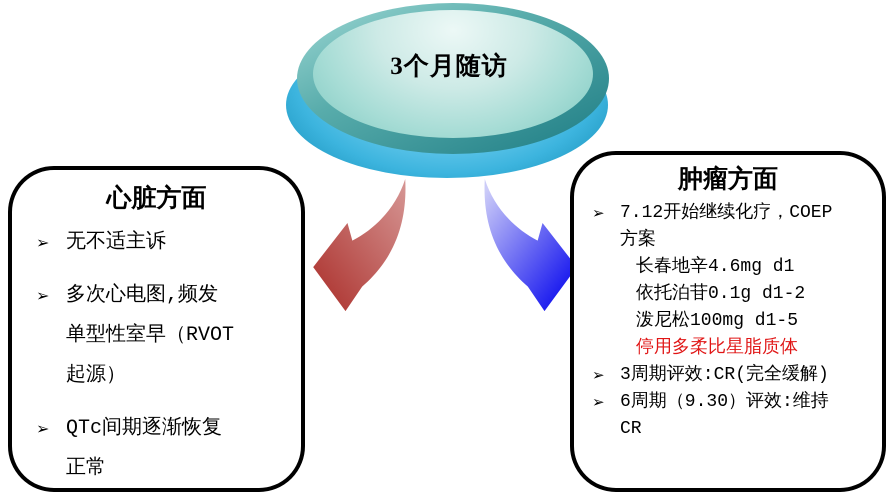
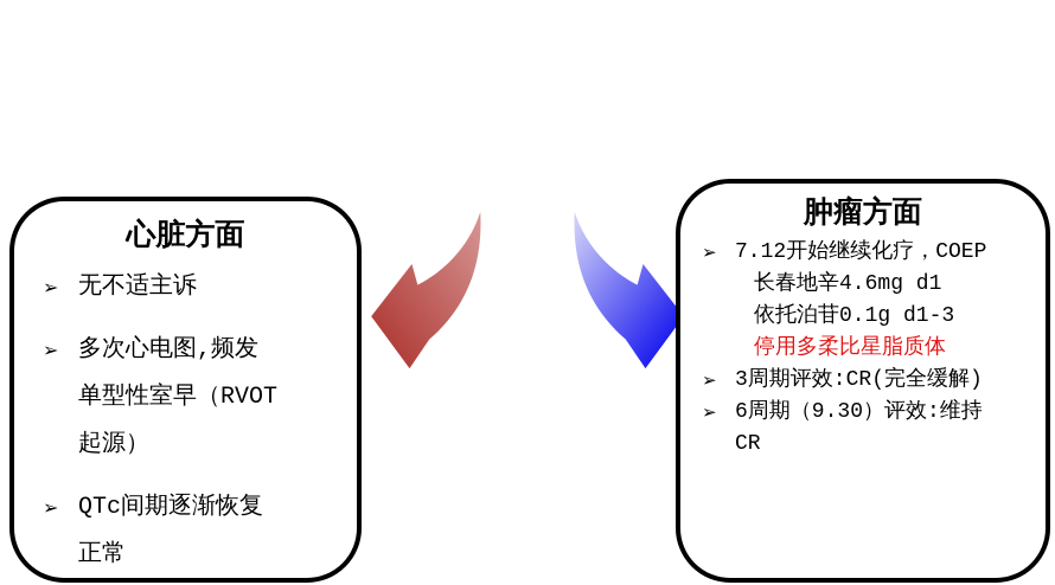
- 3个月随访
  心脏方面
  ➢
  无不适主诉
  ➢
  多次心电图,频发
  单型性室早（RVOT
  起源）
  ➢
  QTc间期逐渐恢复
  正常
  肿瘤方面
  ➢
  7.12开始继续化疗，COEP
- 方案
  长春地辛4.6mg d1
- 依托泊苷0.1g d1-2
+ 依托泊苷0.1g d1-3
- 泼尼松100mg d1-5
  停用多柔比星脂质体
  ➢
  3周期评效:CR(完全缓解)
  ➢
  6周期（9.30）评效:维持
  CR
